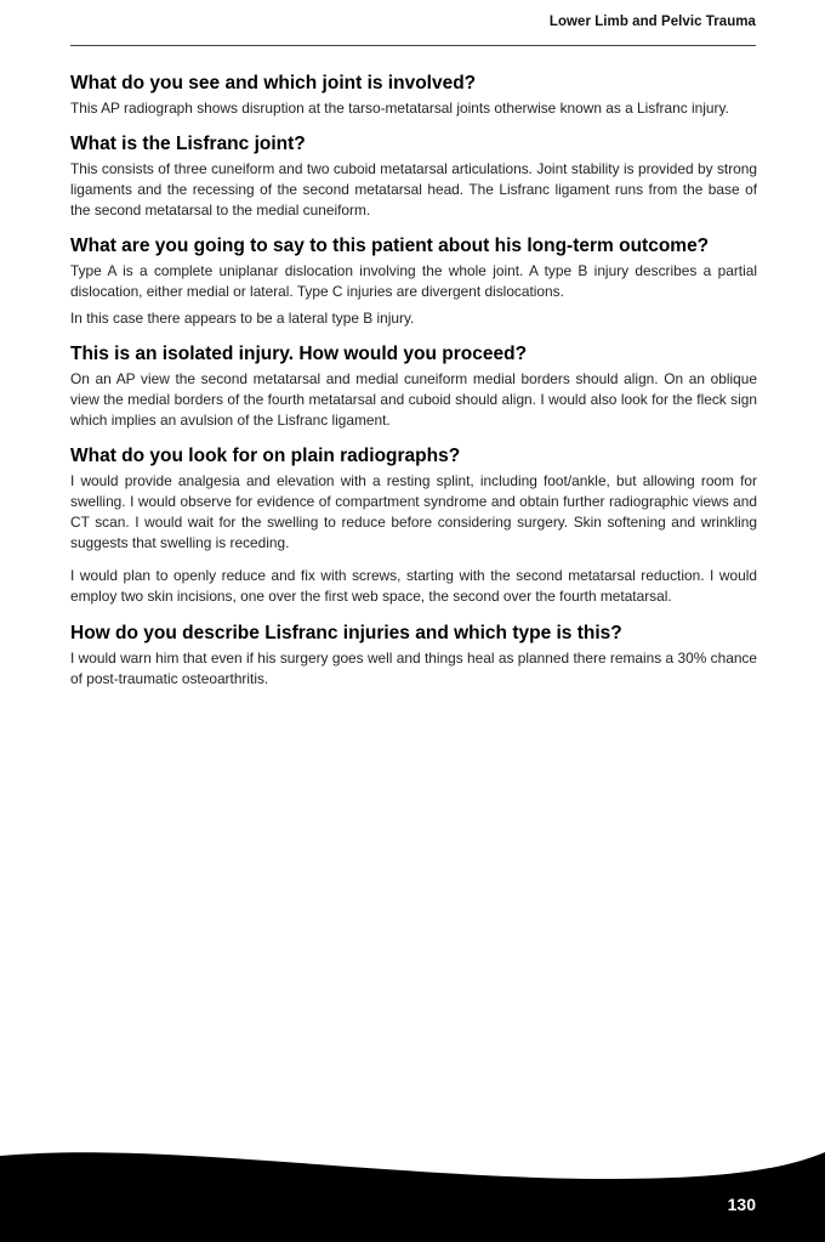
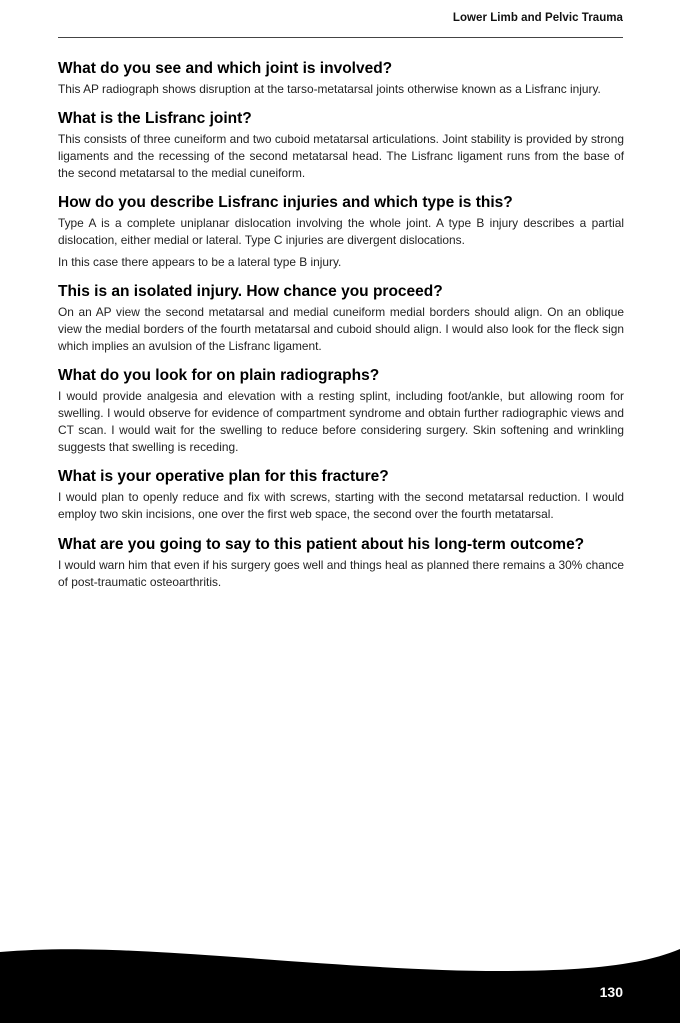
  Lower Limb and Pelvic Trauma
  What do you see and which joint is involved?
  This AP radiograph shows disruption at the tarso-metatarsal joints otherwise known as a Lisfranc injury.
  What is the Lisfranc joint?
  This consists of three cuneiform and two cuboid metatarsal articulations. Joint stability is provided by strong ligaments and the recessing of the second metatarsal head. The Lisfranc ligament runs from the base of the second metatarsal to the medial cuneiform.
- What are you going to say to this patient about his long-term outcome?
+ How do you describe Lisfranc injuries and which type is this?
  Type A is a complete uniplanar dislocation involving the whole joint. A type B injury describes a partial dislocation, either medial or lateral. Type C injuries are divergent dislocations.
  In this case there appears to be a lateral type B injury.
- This is an isolated injury. How would you proceed?
+ This is an isolated injury. How chance you proceed?
  On an AP view the second metatarsal and medial cuneiform medial borders should align. On an oblique view the medial borders of the fourth metatarsal and cuboid should align. I would also look for the fleck sign which implies an avulsion of the Lisfranc ligament.
  What do you look for on plain radiographs?
  I would provide analgesia and elevation with a resting splint, including foot/ankle, but allowing room for swelling. I would observe for evidence of compartment syndrome and obtain further radiographic views and CT scan. I would wait for the swelling to reduce before considering surgery. Skin softening and wrinkling suggests that swelling is receding.
+ What is your operative plan for this fracture?
  I would plan to openly reduce and fix with screws, starting with the second metatarsal reduction. I would employ two skin incisions, one over the first web space, the second over the fourth metatarsal.
- How do you describe Lisfranc injuries and which type is this?
+ What are you going to say to this patient about his long-term outcome?
  I would warn him that even if his surgery goes well and things heal as planned there remains a 30% chance of post-traumatic osteoarthritis.
  130
